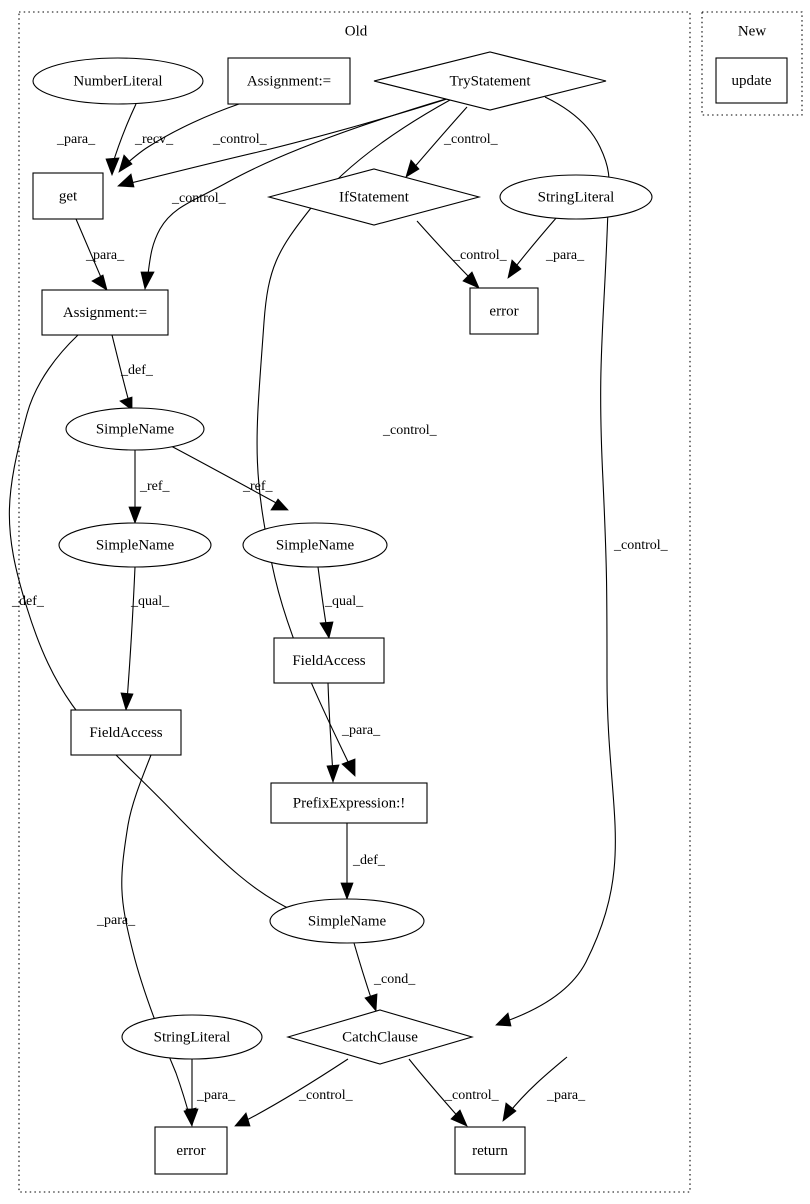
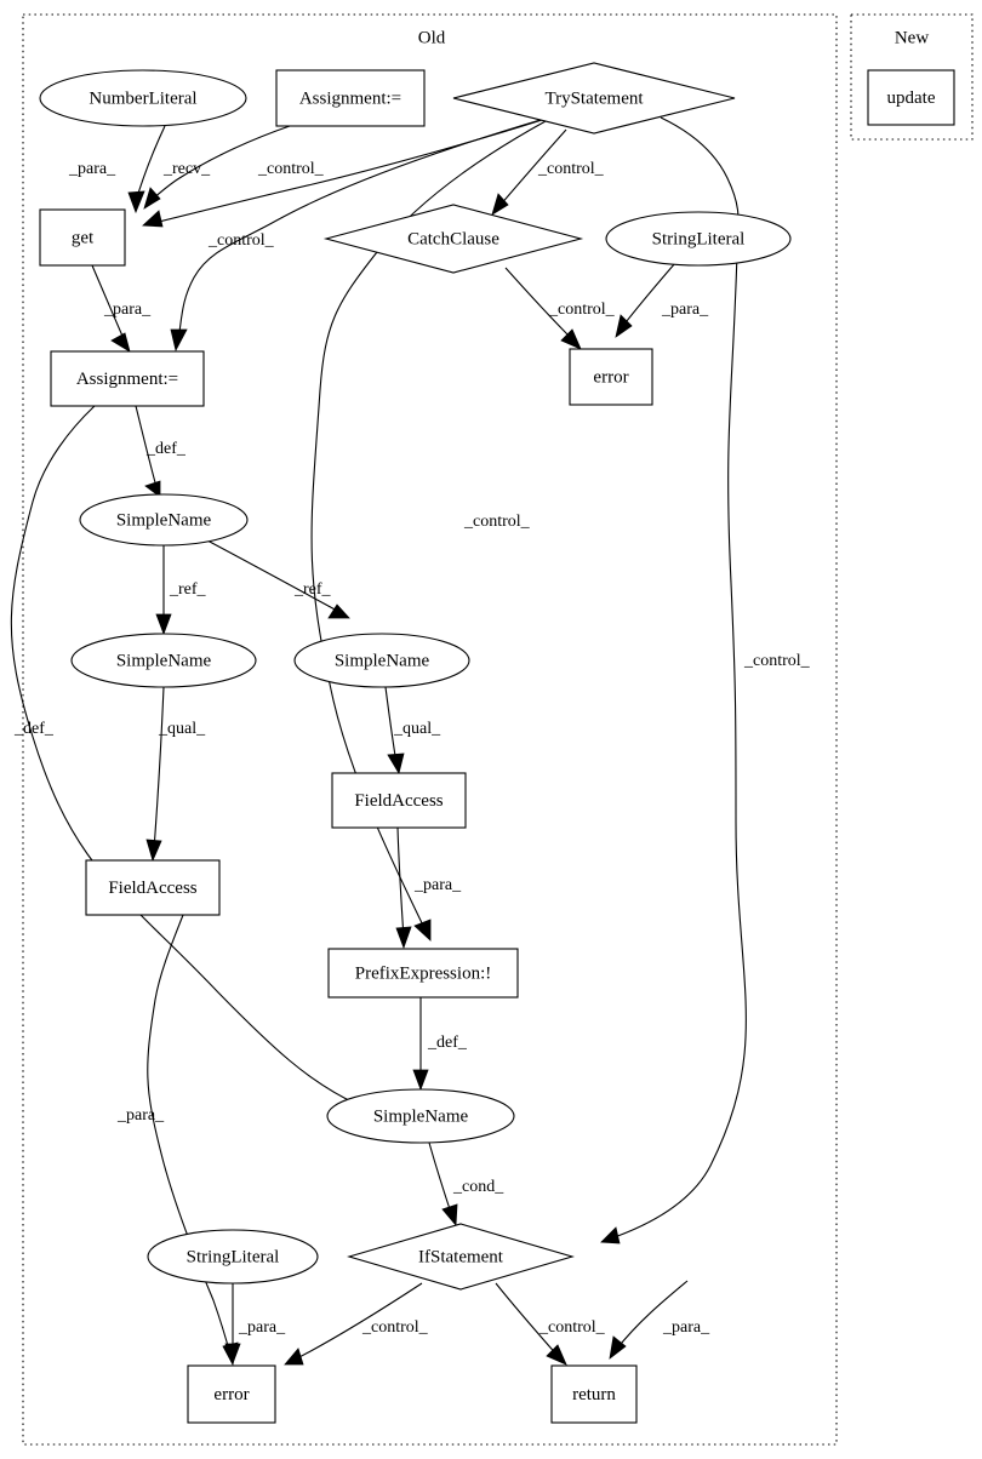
  Old
  New
  _para_
  _recv_
  _control_
  _control_
  _control_
  _control_
  _para_
  _para_
  _control_
  _def_
  _def_
  _ref_
  _ref_
  _qual_
  _qual_
  _para_
  _para_
  _def_
  _cond_
  _control_
  _para_
  _control_
  _control_
  _para_
  NumberLiteral
  Assignment:=
  TryStatement
  get
- IfStatement
+ CatchClause
  StringLiteral
  Assignment:=
  error
  SimpleName
  SimpleName
  SimpleName
  FieldAccess
  FieldAccess
  PrefixExpression:!
  SimpleName
  StringLiteral
- CatchClause
+ IfStatement
  error
  return
  update
